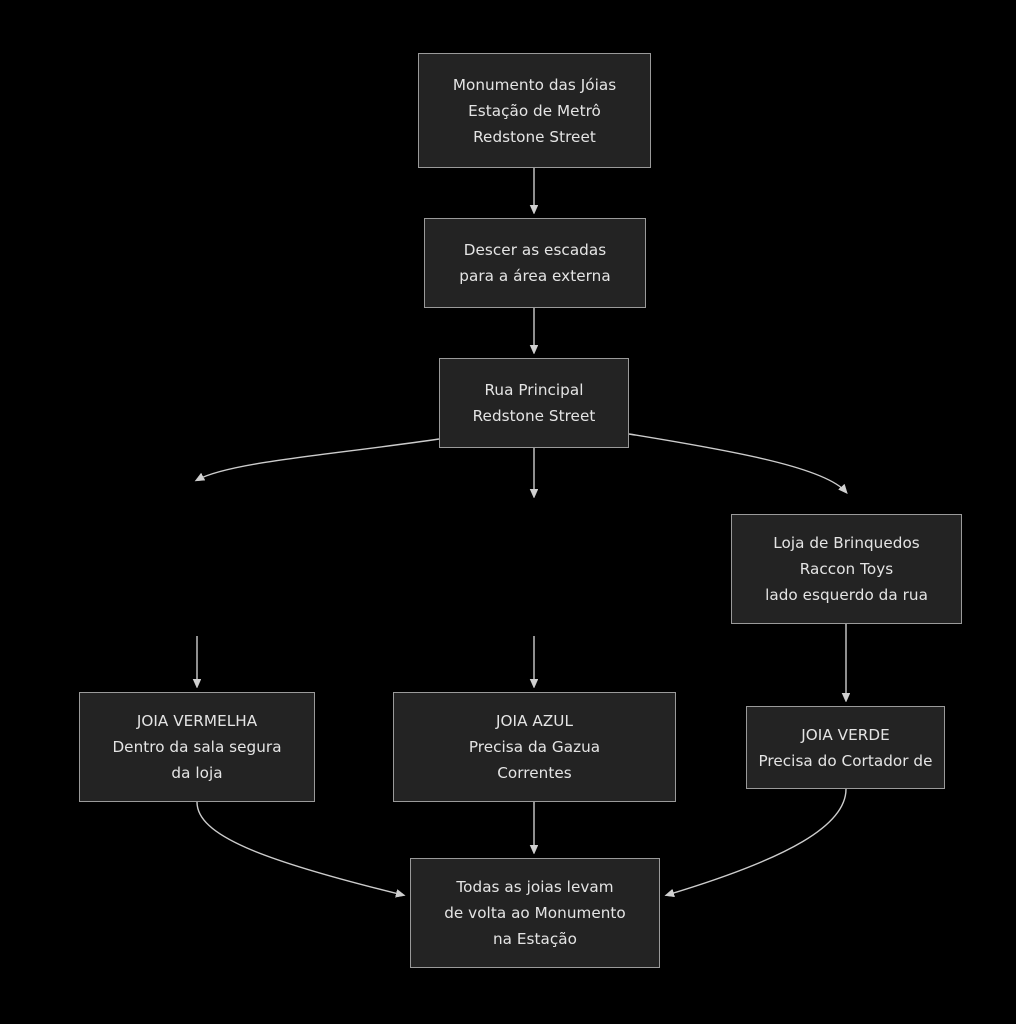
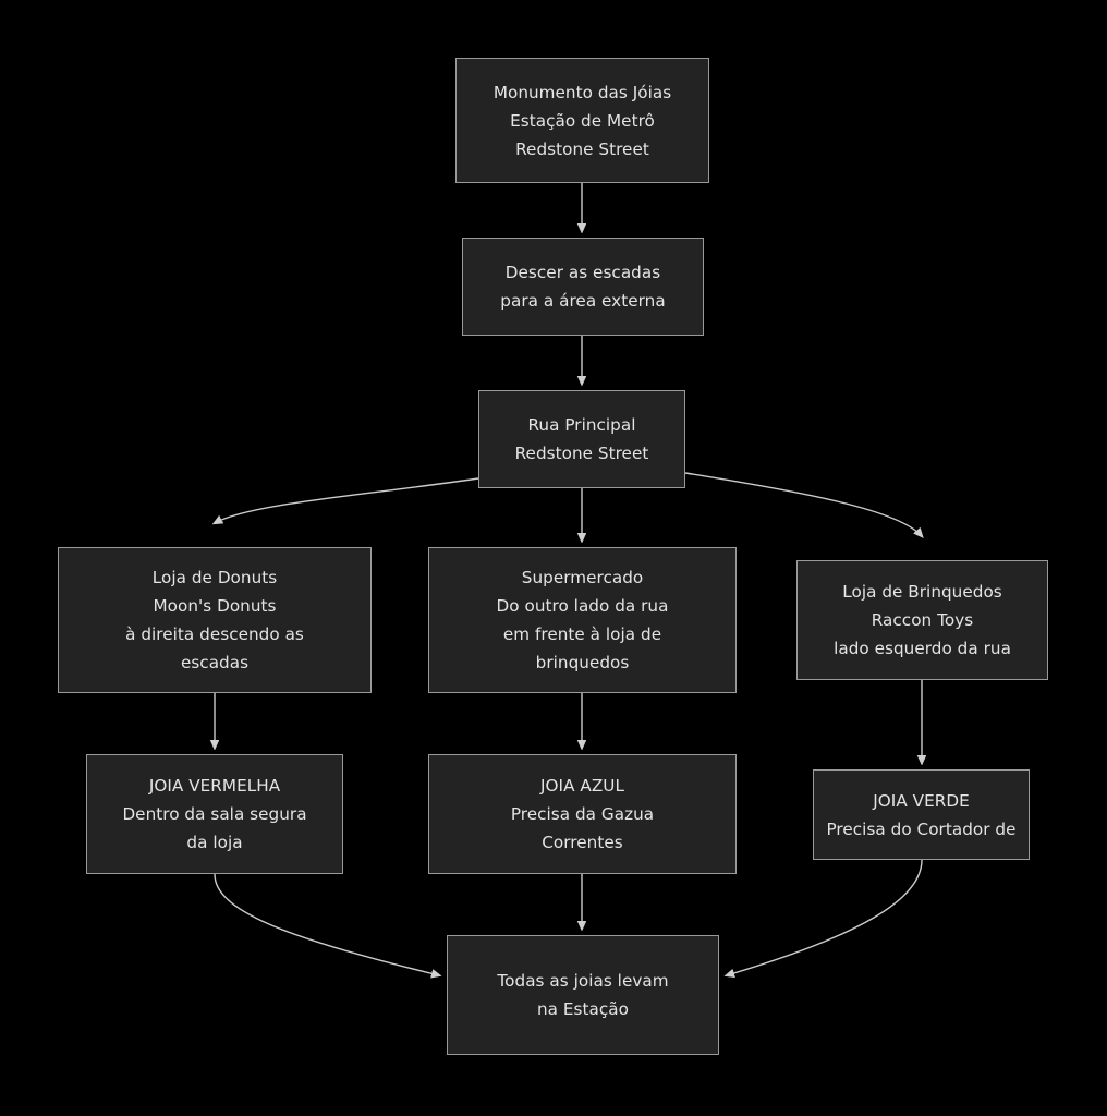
  Monumento das Jóias
  Estação de Metrô
  Redstone Street
  Descer as escadas
  para a área externa
  Rua Principal
  Redstone Street
+ Loja de Donuts
+ Moon's Donuts
+ à direita descendo as
+ escadas
+ Supermercado
+ Do outro lado da rua
+ em frente à loja de
+ brinquedos
  Loja de Brinquedos
  Raccon Toys
  lado esquerdo da rua
  JOIA VERMELHA
  Dentro da sala segura
  da loja
  JOIA AZUL
  Precisa da Gazua
  Correntes
  JOIA VERDE
  Precisa do Cortador de
  Todas as joias levam
- de volta ao Monumento
  na Estação
